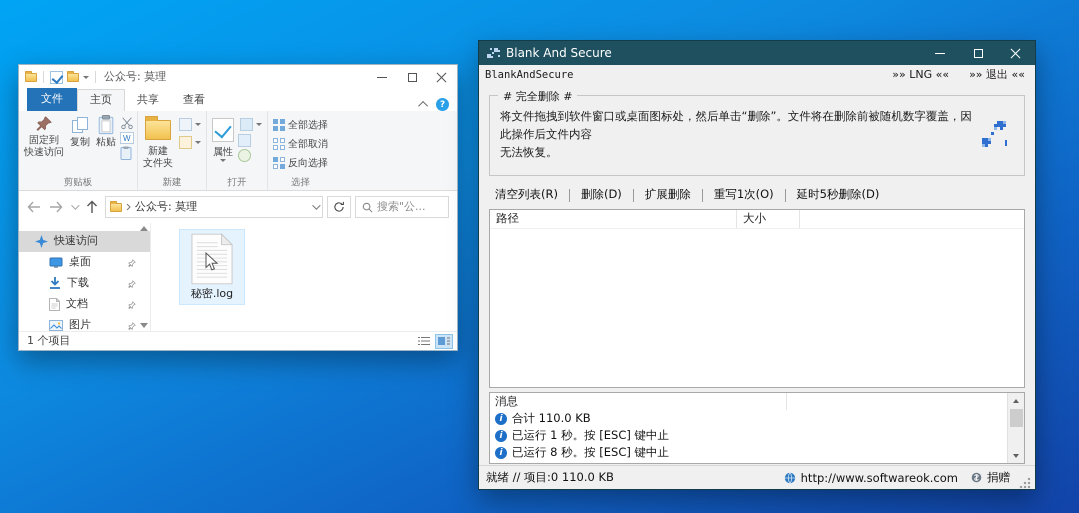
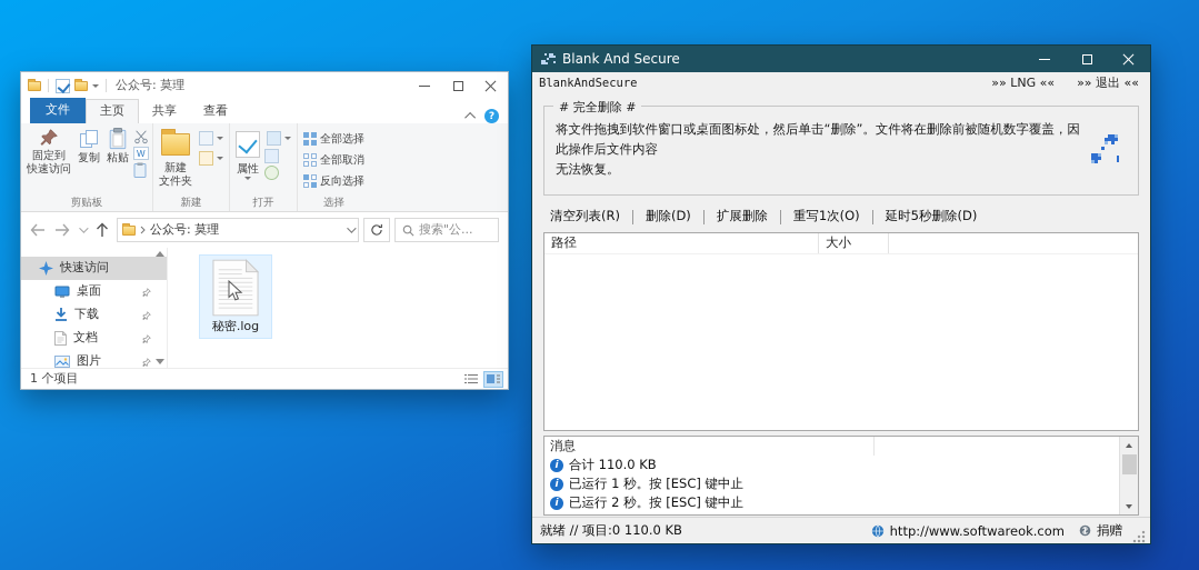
  公众号: 莫理
  文件
  主页
  共享
  查看
  固定到
  快速访问
  复制
  粘贴
  W
  剪贴板
  新建
  文件夹
  新建
  属性
  打开
  全部选择
  全部取消
  反向选择
  选择
  公众号: 莫理
  搜索"公...
  快速访问
  桌面
  下载
  文档
  图片
  秘密.log
  1 个项目
  Blank And Secure
  BlankAndSecure
  »» LNG ««
  »» 退出 ««
  # 完全删除 #
  将文件拖拽到软件窗口或桌面图标处，然后单击“删除”。文件将在删除前被随机数字覆盖，因此操作后文件内容
  无法恢复。
  清空列表(R)
  删除(D)
  扩展删除
  重写1次(O)
  延时5秒删除(D)
  路径
  大小
  消息
  合计 110.0 KB
  已运行 1 秒。按 [ESC] 键中止
- 已运行 8 秒。按 [ESC] 键中止
+ 已运行 2 秒。按 [ESC] 键中止
  就绪 // 项目:0 110.0 KB
  http://www.softwareok.com
  捐赠
